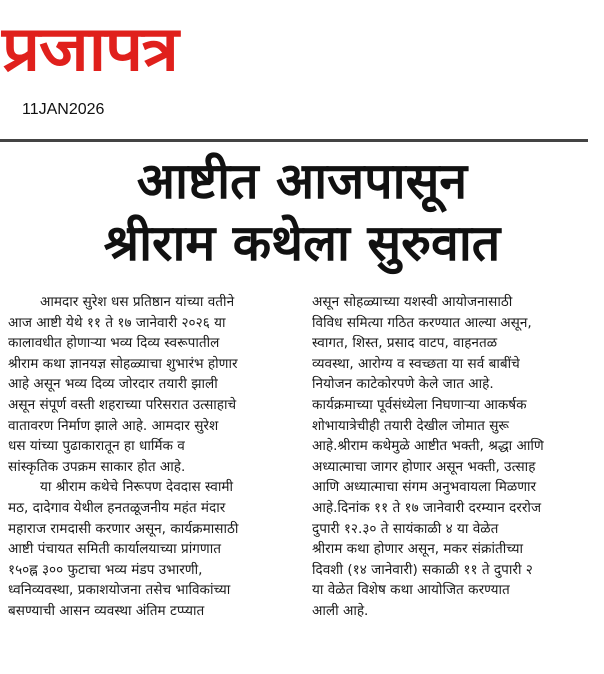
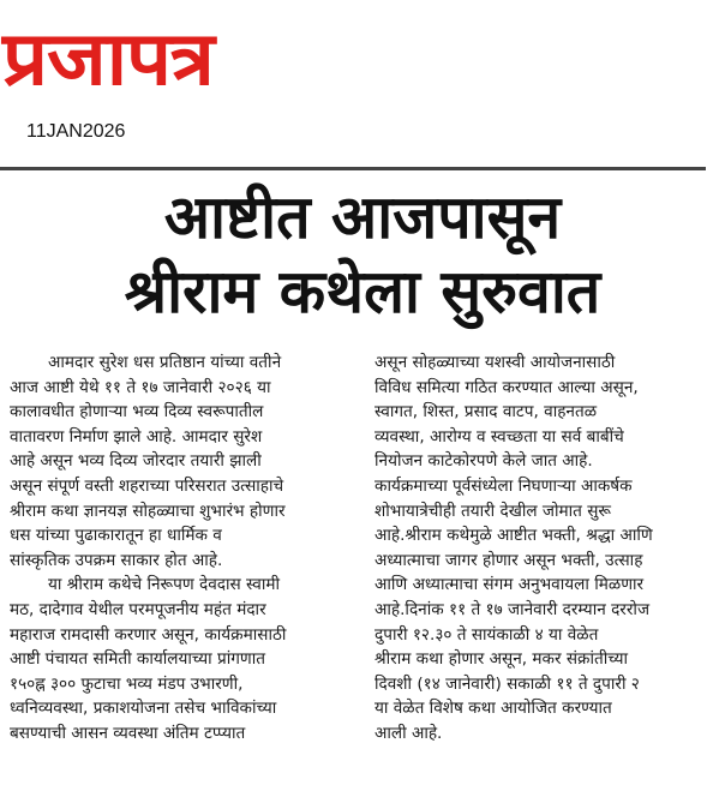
  प्रजापत्र
  11JAN2026
  आष्टीत आजपासून
  श्रीराम कथेला सुरुवात
  आमदार सुरेश धस प्रतिष्ठान यांच्या वतीने
  आज आष्टी येथे ११ ते १७ जानेवारी २०२६ या
  कालावधीत होणाऱ्या भव्य दिव्य स्वरूपातील
- श्रीराम कथा ज्ञानयज्ञ सोहळ्याचा शुभारंभ होणार
+ वातावरण निर्माण झाले आहे. आमदार सुरेश
  आहे असून भव्य दिव्य जोरदार तयारी झाली
  असून संपूर्ण वस्ती शहराच्या परिसरात उत्साहाचे
- वातावरण निर्माण झाले आहे. आमदार सुरेश
+ श्रीराम कथा ज्ञानयज्ञ सोहळ्याचा शुभारंभ होणार
  धस यांच्या पुढाकारातून हा धार्मिक व
  सांस्कृतिक उपक्रम साकार होत आहे.
  या श्रीराम कथेचे निरूपण देवदास स्वामी
- मठ, दादेगाव येथील हनतळूजनीय महंत मंदार
+ मठ, दादेगाव येथील परमपूजनीय महंत मंदार
  महाराज रामदासी करणार असून, कार्यक्रमासाठी
  आष्टी पंचायत समिती कार्यालयाच्या प्रांगणात
  १५०ह्न ३०० फुटाचा भव्य मंडप उभारणी,
  ध्वनिव्यवस्था, प्रकाशयोजना तसेच भाविकांच्या
  बसण्याची आसन व्यवस्था अंतिम टप्प्यात
  असून सोहळ्याच्या यशस्वी आयोजनासाठी
  विविध समित्या गठित करण्यात आल्या असून,
  स्वागत, शिस्त, प्रसाद वाटप, वाहनतळ
  व्यवस्था, आरोग्य व स्वच्छता या सर्व बाबींचे
  नियोजन काटेकोरपणे केले जात आहे.
  कार्यक्रमाच्या पूर्वसंध्येला निघणाऱ्या आकर्षक
  शोभायात्रेचीही तयारी देखील जोमात सुरू
  आहे.श्रीराम कथेमुळे आष्टीत भक्ती, श्रद्धा आणि
  अध्यात्माचा जागर होणार असून भक्ती, उत्साह
  आणि अध्यात्माचा संगम अनुभवायला मिळणार
  आहे.दिनांक ११ ते १७ जानेवारी दरम्यान दररोज
  दुपारी १२.३० ते सायंकाळी ४ या वेळेत
  श्रीराम कथा होणार असून, मकर संक्रांतीच्या
  दिवशी (१४ जानेवारी) सकाळी ११ ते दुपारी २
  या वेळेत विशेष कथा आयोजित करण्यात
  आली आहे.
